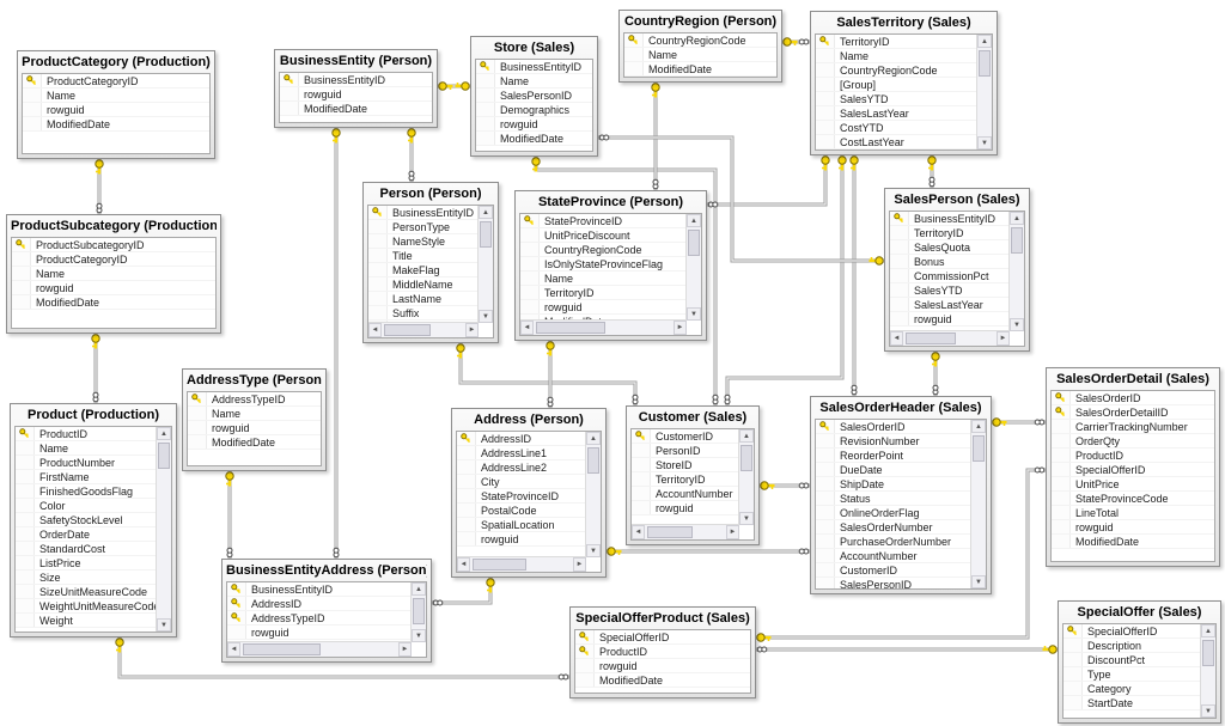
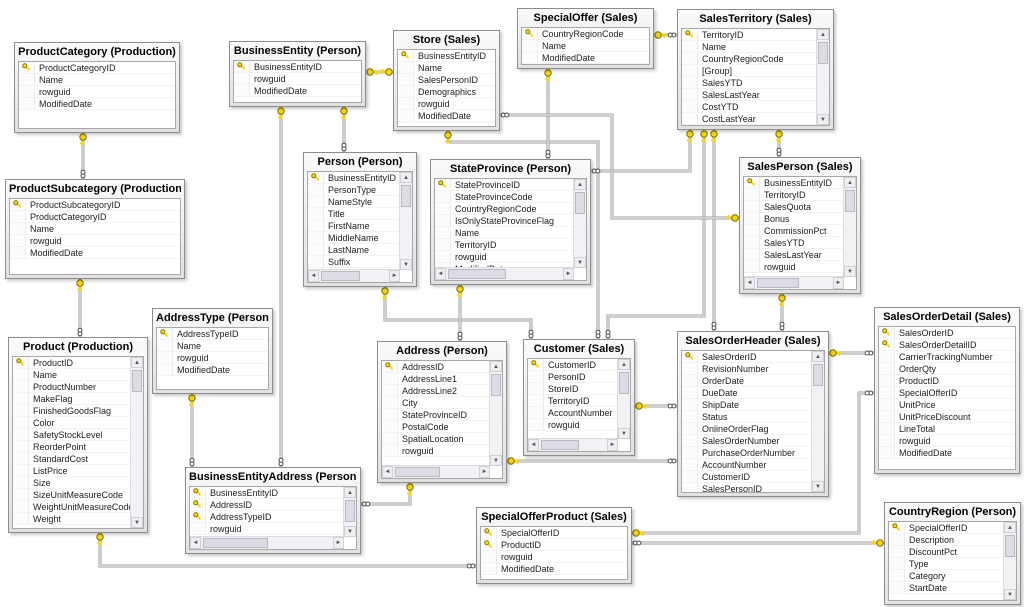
  ProductCategory (Production)
  ProductCategoryID
  Name
  rowguid
  ModifiedDate
  ProductSubcategory (Production
  ProductSubcategoryID
  ProductCategoryID
  Name
  rowguid
  ModifiedDate
  Product (Production)
  ProductID
  Name
  ProductNumber
- FirstName
+ MakeFlag
  FinishedGoodsFlag
  Color
  SafetyStockLevel
- OrderDate
+ ReorderPoint
  StandardCost
  ListPrice
  Size
  SizeUnitMeasureCode
  WeightUnitMeasureCod
  Weight
  AddressType (Person
  AddressTypeID
  Name
  rowguid
  ModifiedDate
  BusinessEntity (Person)
  BusinessEntityID
  rowguid
  ModifiedDate
  BusinessEntityAddress (Person
  BusinessEntityID
  AddressID
  AddressTypeID
  rowguid
  Person (Person)
  BusinessEntityID
  PersonType
  NameStyle
  Title
- MakeFlag
+ FirstName
  MiddleName
  LastName
  Suffix
  Store (Sales)
  BusinessEntityID
  Name
  SalesPersonID
  Demographics
  rowguid
  ModifiedDate
- CountryRegion (Person)
+ SpecialOffer (Sales)
  CountryRegionCode
  Name
  ModifiedDate
  StateProvince (Person)
  StateProvinceID
- UnitPriceDiscount
+ StateProvinceCode
  CountryRegionCode
  IsOnlyStateProvinceFlag
  Name
  TerritoryID
  rowguid
  Address (Person)
  AddressID
  AddressLine1
  AddressLine2
  City
  StateProvinceID
  PostalCode
  SpatialLocation
  rowguid
  Customer (Sales)
  CustomerID
  PersonID
  StoreID
  TerritoryID
  AccountNumber
  rowguid
  SpecialOfferProduct (Sales)
  SpecialOfferID
  ProductID
  rowguid
  ModifiedDate
  SalesTerritory (Sales)
  TerritoryID
  Name
  CountryRegionCode
  [Group]
  SalesYTD
  SalesLastYear
  CostYTD
  CostLastYear
  SalesPerson (Sales)
  BusinessEntityID
  TerritoryID
  SalesQuota
  Bonus
  CommissionPct
  SalesYTD
  SalesLastYear
  rowguid
  SalesOrderHeader (Sales)
  SalesOrderID
  RevisionNumber
- ReorderPoint
+ OrderDate
  DueDate
  ShipDate
  Status
  OnlineOrderFlag
  SalesOrderNumber
  PurchaseOrderNumber
  AccountNumber
  CustomerID
  SalesPersonID
  SalesOrderDetail (Sales)
  SalesOrderID
  SalesOrderDetailID
  CarrierTrackingNumber
  OrderQty
  ProductID
  SpecialOfferID
  UnitPrice
- StateProvinceCode
+ UnitPriceDiscount
  LineTotal
  rowguid
  ModifiedDate
- SpecialOffer (Sales)
+ CountryRegion (Person)
  SpecialOfferID
  Description
  DiscountPct
  Type
  Category
  StartDate
